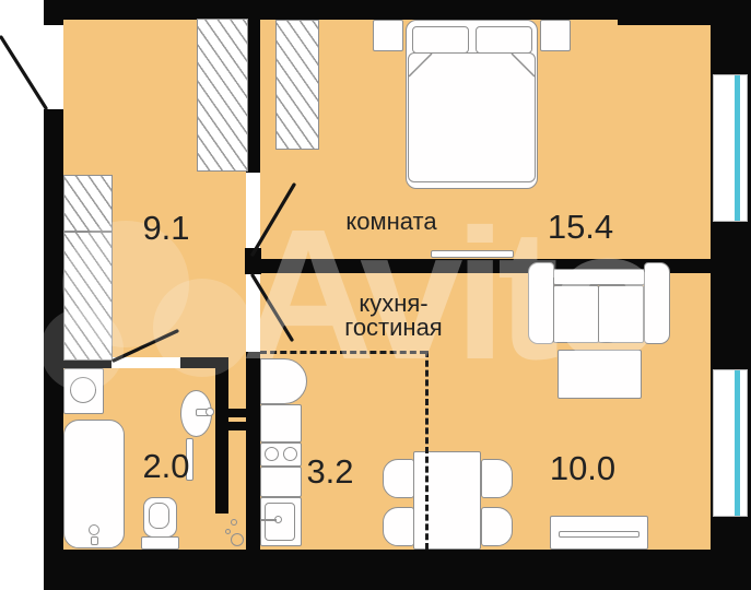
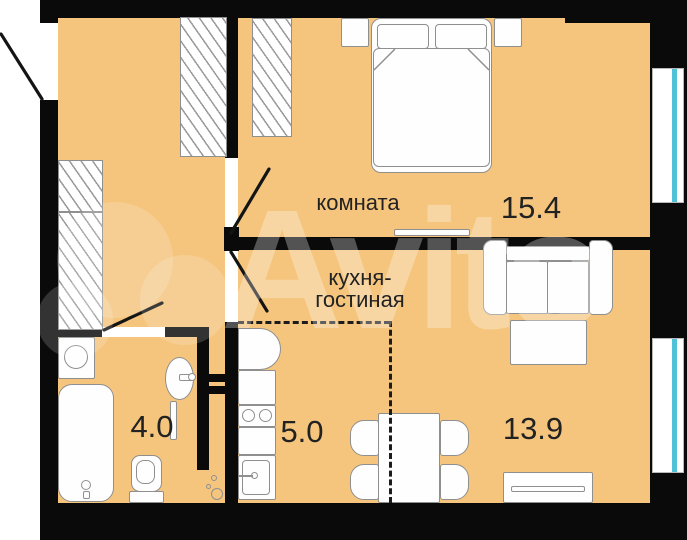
  Avito
- 9.1
  комната
  15.4
  кухня-
  гостиная
- 2.0
+ 4.0
- 3.2
+ 5.0
- 10.0
+ 13.9
